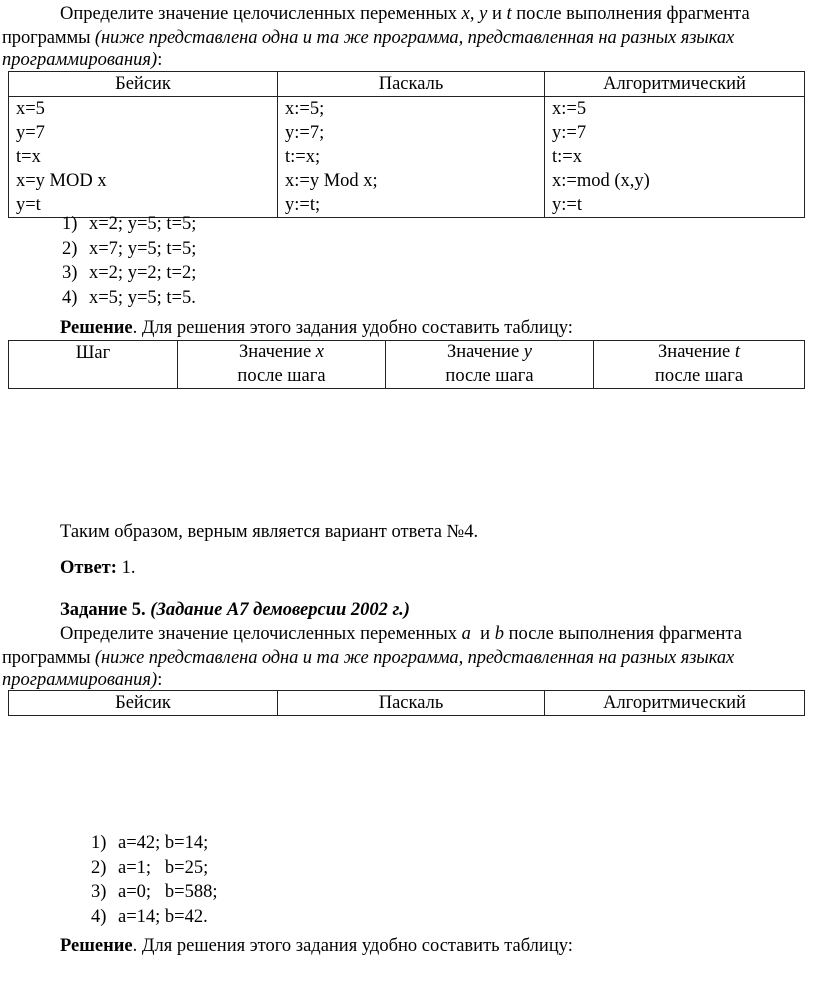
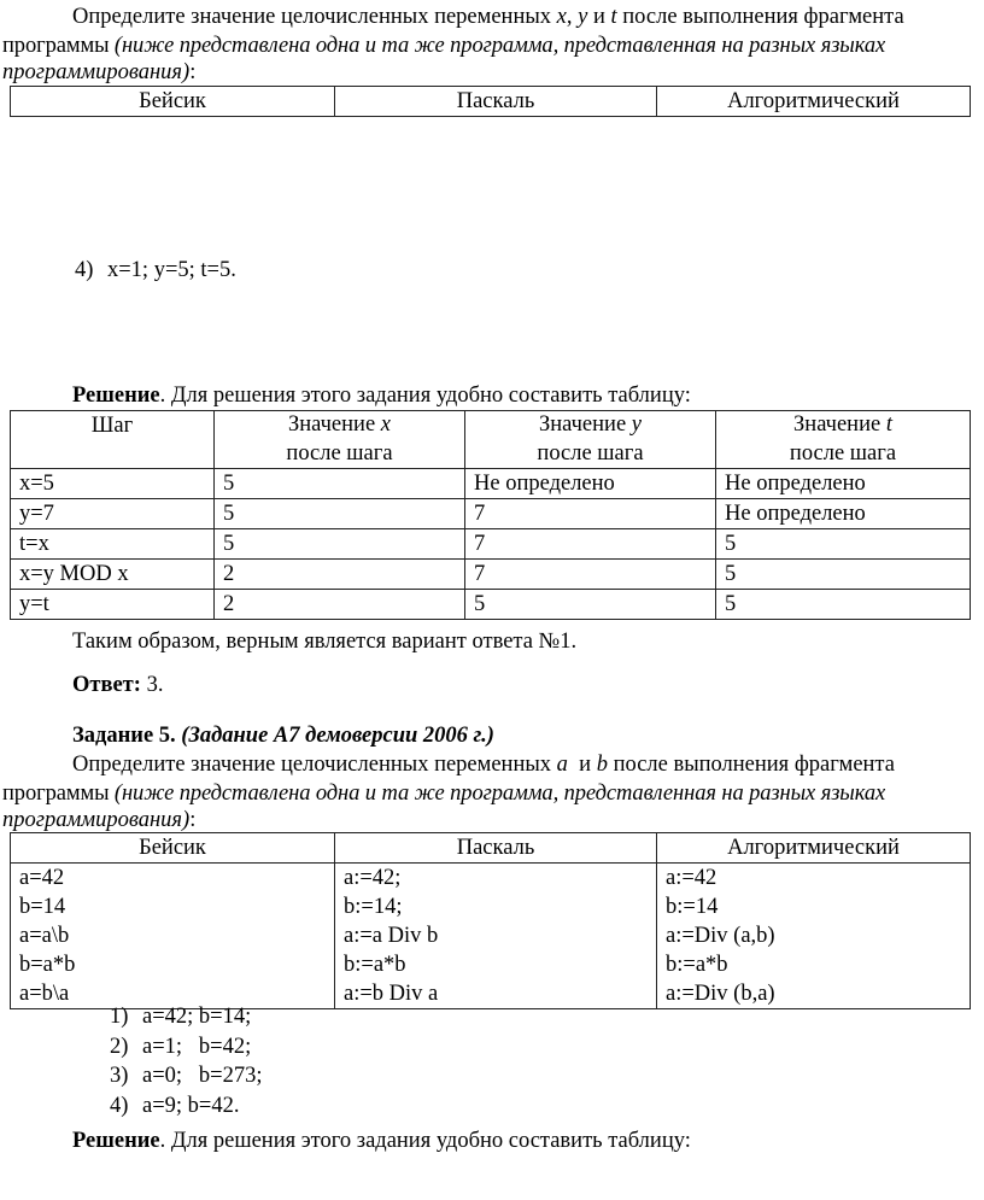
  Определите значение целочисленных переменных x, y и t после выполнения фрагмента
  программы (ниже представлена одна и та же программа, представленная на разных языках
  программирования):
  Бейсик	Паскаль	Алгоритмический
- x=5 y=7 t=x x=y MOD x y=t	x:=5; y:=7; t:=x; x:=y Mod x; y:=t;	x:=5 y:=7 t:=x x:=mod (x,y) y:=t
- 1) x=2; y=5; t=5;
- 2) x=7; y=5; t=5;
- 3) x=2; y=2; t=2;
- 4) x=5; y=5; t=5.
+ 4) x=1; y=5; t=5.
  Решение. Для решения этого задания удобно составить таблицу:
  Шаг	Значение xпосле шага	Значение yпосле шага	Значение tпосле шага
+ x=5	5	Не определено	Не определено
+ y=7	5	7	Не определено
+ t=x	5	7	5
+ x=y MOD x	2	7	5
+ y=t	2	5	5
- Таким образом, верным является вариант ответа №4.
+ Таким образом, верным является вариант ответа №1.
- Ответ: 1.
+ Ответ: 3.
- Задание 5. (Задание А7 демоверсии 2002 г.)
+ Задание 5. (Задание А7 демоверсии 2006 г.)
  Определите значение целочисленных переменных a и b после выполнения фрагмента
  программы (ниже представлена одна и та же программа, представленная на разных языках
  программирования):
  Бейсик	Паскаль	Алгоритмический
+ a=42 b=14 a=a\b b=a*b a=b\a	a:=42; b:=14; a:=a Div b b:=a*b a:=b Div a	a:=42 b:=14 a:=Div (a,b) b:=a*b a:=Div (b,a)
  1) a=42; b=14;
- 2) a=1; b=25;
+ 2) a=1; b=42;
- 3) a=0; b=588;
+ 3) a=0; b=273;
- 4) a=14; b=42.
+ 4) a=9; b=42.
  Решение. Для решения этого задания удобно составить таблицу:
